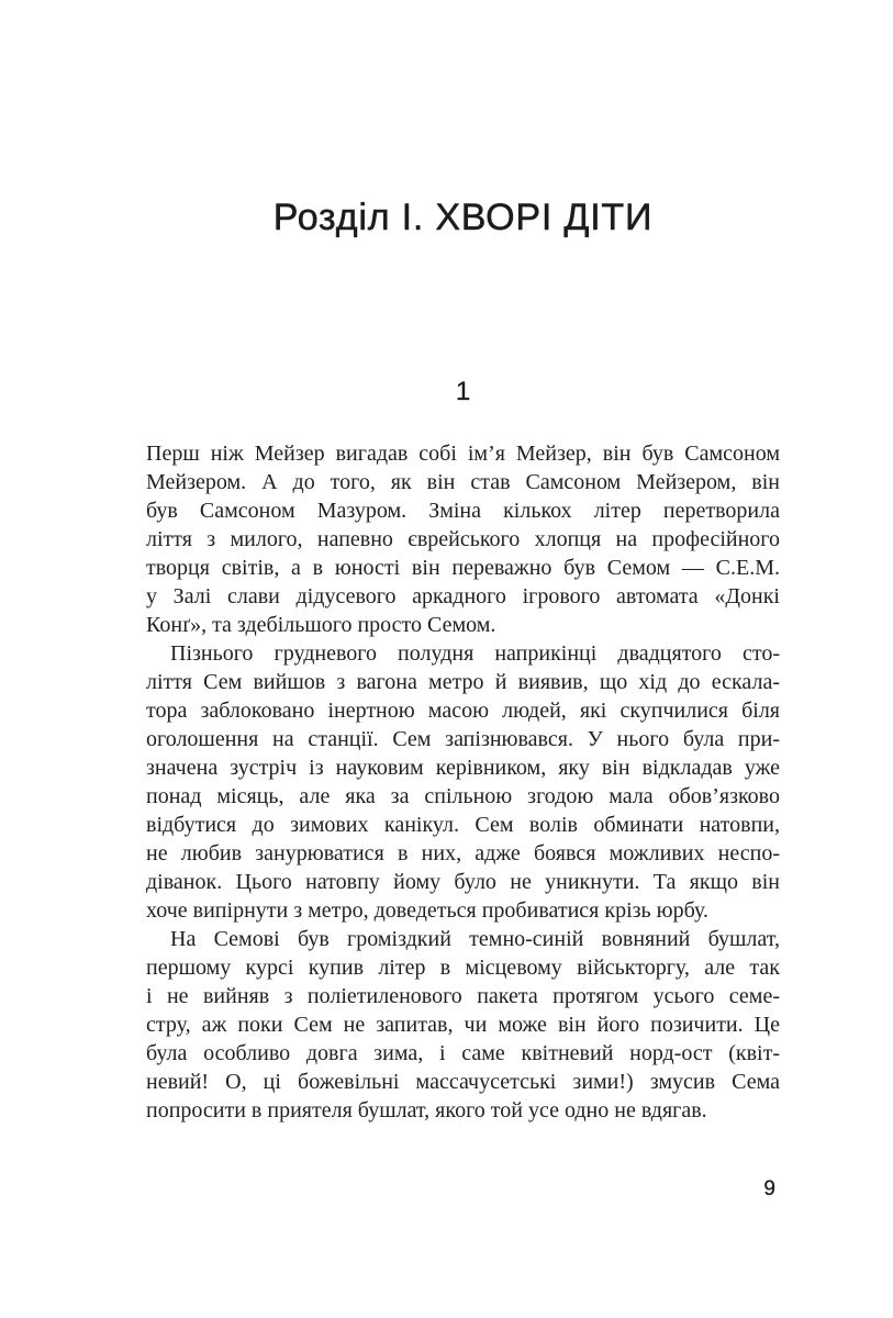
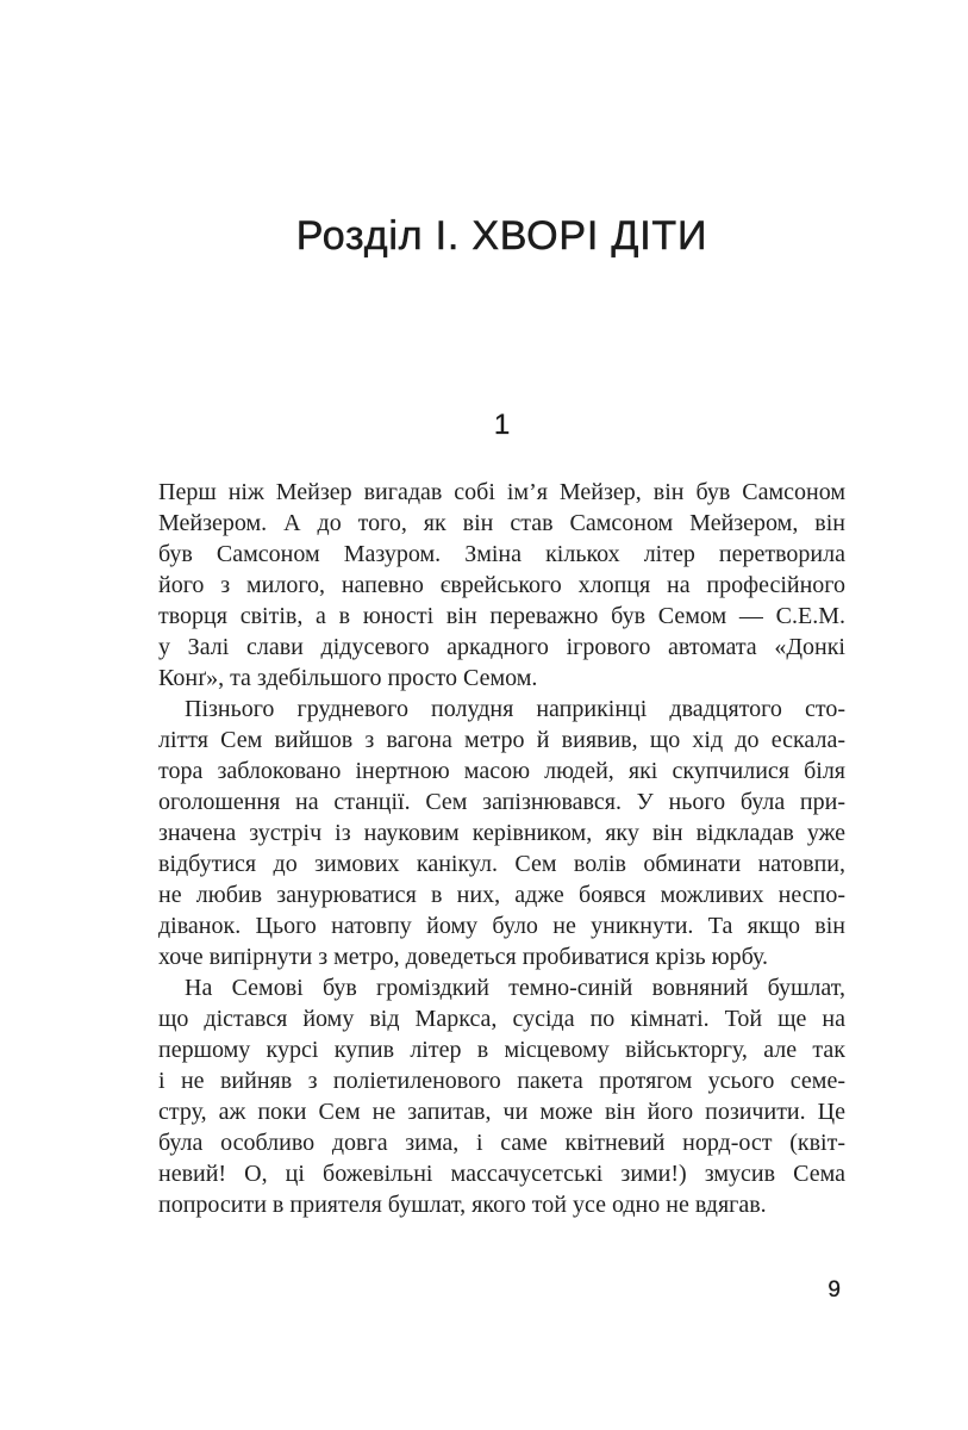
  Розділ І. ХВОРІ ДІТИ
  1
  Перш ніж Мейзер вигадав собі ім’я Мейзер, він був Самсоном
  Мейзером. А до того, як він став Самсоном Мейзером, він
  був Самсоном Мазуром. Зміна кількох літер перетворила
- ліття з милого, напевно єврейського хлопця на професійного
+ його з милого, напевно єврейського хлопця на професійного
  творця світів, а в юності він переважно був Семом — С.Е.М.
  у Залі слави дідусевого аркадного ігрового автомата «Донкі
  Конґ», та здебільшого просто Семом.
  Пізнього грудневого полудня наприкінці двадцятого сто-
  ліття Сем вийшов з вагона метро й виявив, що хід до ескала-
  тора заблоковано інертною масою людей, які скупчилися біля
  оголошення на станції. Сем запізнювався. У нього була при-
  значена зустріч із науковим керівником, яку він відкладав уже
- понад місяць, але яка за спільною згодою мала обов’язково
  відбутися до зимових канікул. Сем волів обминати натовпи,
  не любив занурюватися в них, адже боявся можливих неспо-
  діванок. Цього натовпу йому було не уникнути. Та якщо він
  хоче випірнути з метро, доведеться пробиватися крізь юрбу.
  На Семові був громіздкий темно-синій вовняний бушлат,
+ що дістався йому від Маркса, сусіда по кімнаті. Той ще на
  першому курсі купив літер в місцевому військторгу, але так
  і не вийняв з поліетиленового пакета протягом усього семе-
  стру, аж поки Сем не запитав, чи може він його позичити. Це
  була особливо довга зима, і саме квітневий норд-ост (квіт-
  невий! О, ці божевільні массачусетські зими!) змусив Сема
  попросити в приятеля бушлат, якого той усе одно не вдягав.
  9
